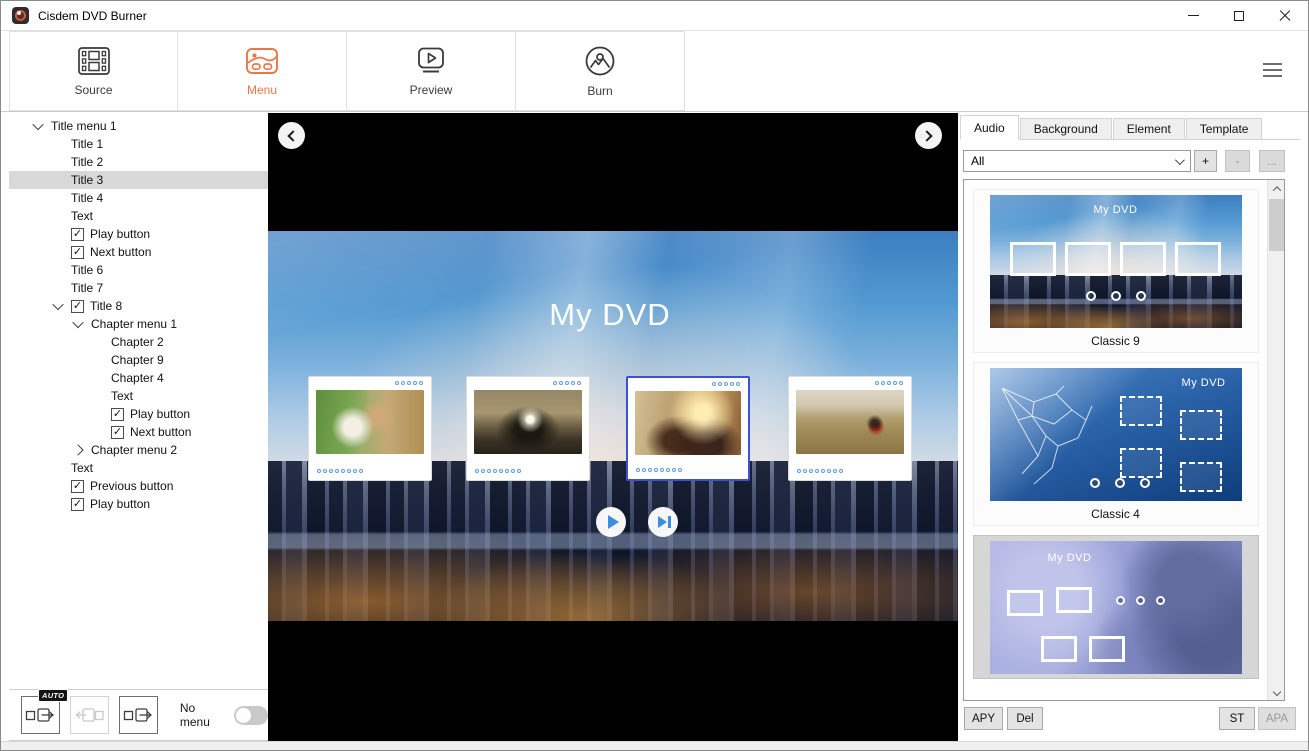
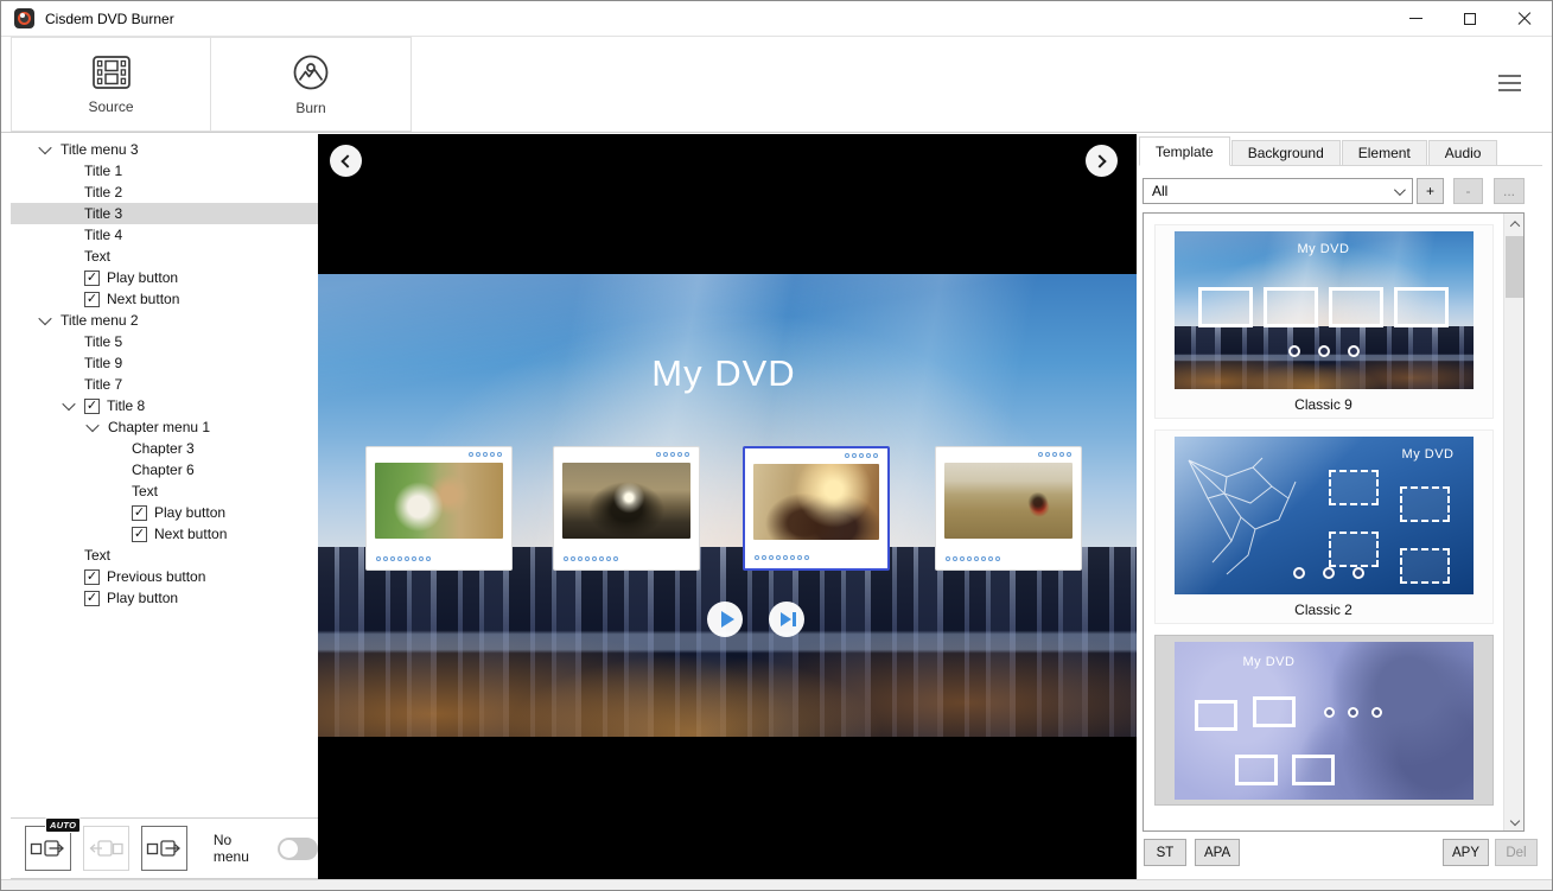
  Cisdem DVD Burner
  Source
- Menu
- Preview
  Burn
- Title menu 1
+ Title menu 3
  Title 1
  Title 2
  Title 3
  Title 4
  Text
  ✓
  Play button
  ✓
  Next button
+ Title menu 2
+ Title 5
- Title 6
+ Title 9
  Title 7
  ✓
  Title 8
  Chapter menu 1
- Chapter 2
- Chapter 9
+ Chapter 3
- Chapter 4
+ Chapter 6
  Text
  ✓
  Play button
  ✓
  Next button
- Chapter menu 2
  Text
  ✓
  Previous button
  ✓
  Play button
  AUTO
  No menu
  My DVD
- Audio
+ Template
  Background
  Element
- Template
+ Audio
  All
  +
  -
  ...
  My DVD
  Classic 9
  My DVD
- Classic 4
+ Classic 2
  My DVD
- APY
+ ST
- Del
+ APA
- ST
+ APY
- APA
+ Del
